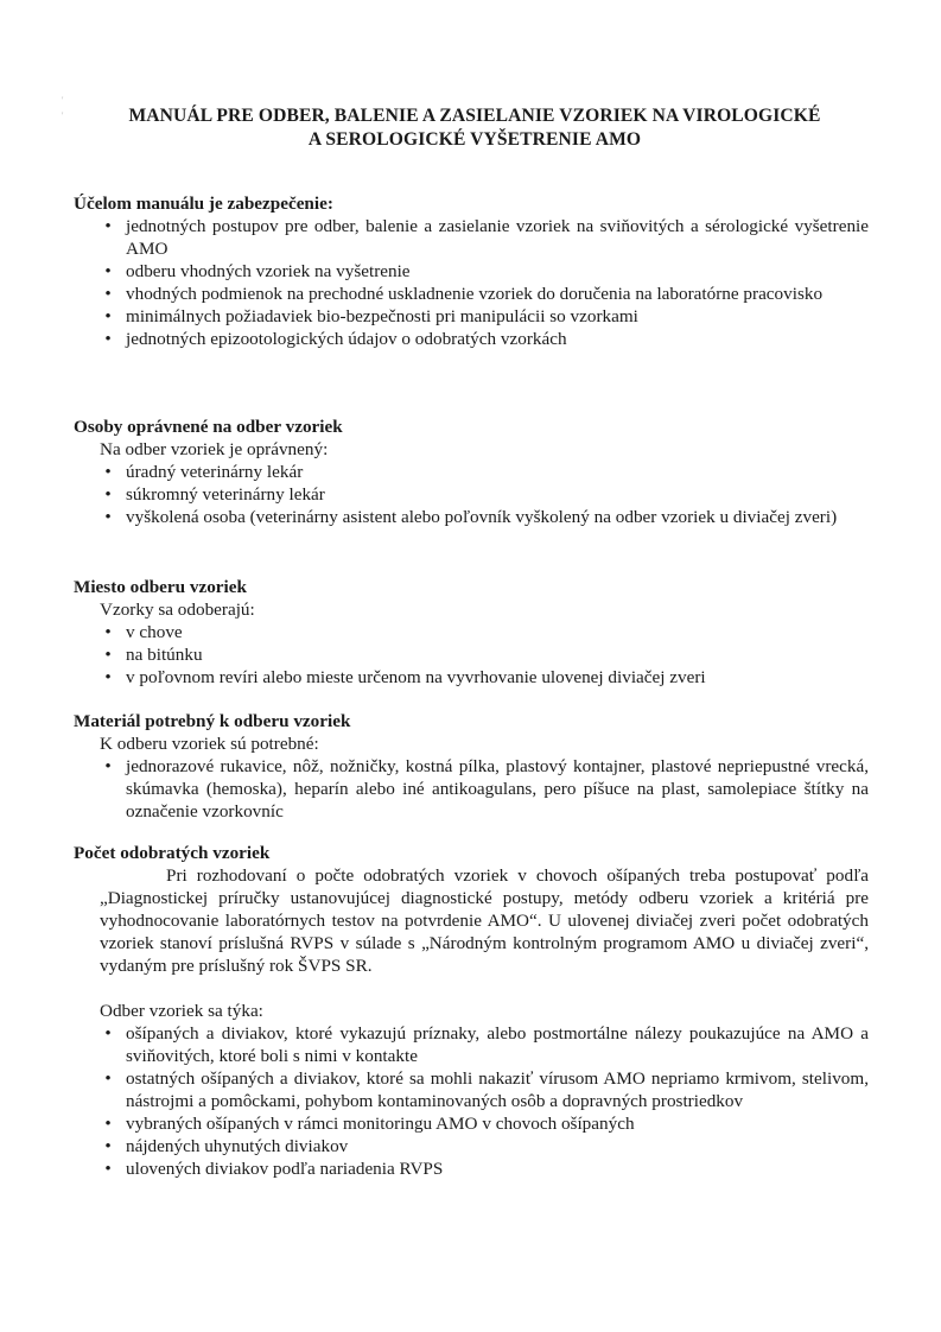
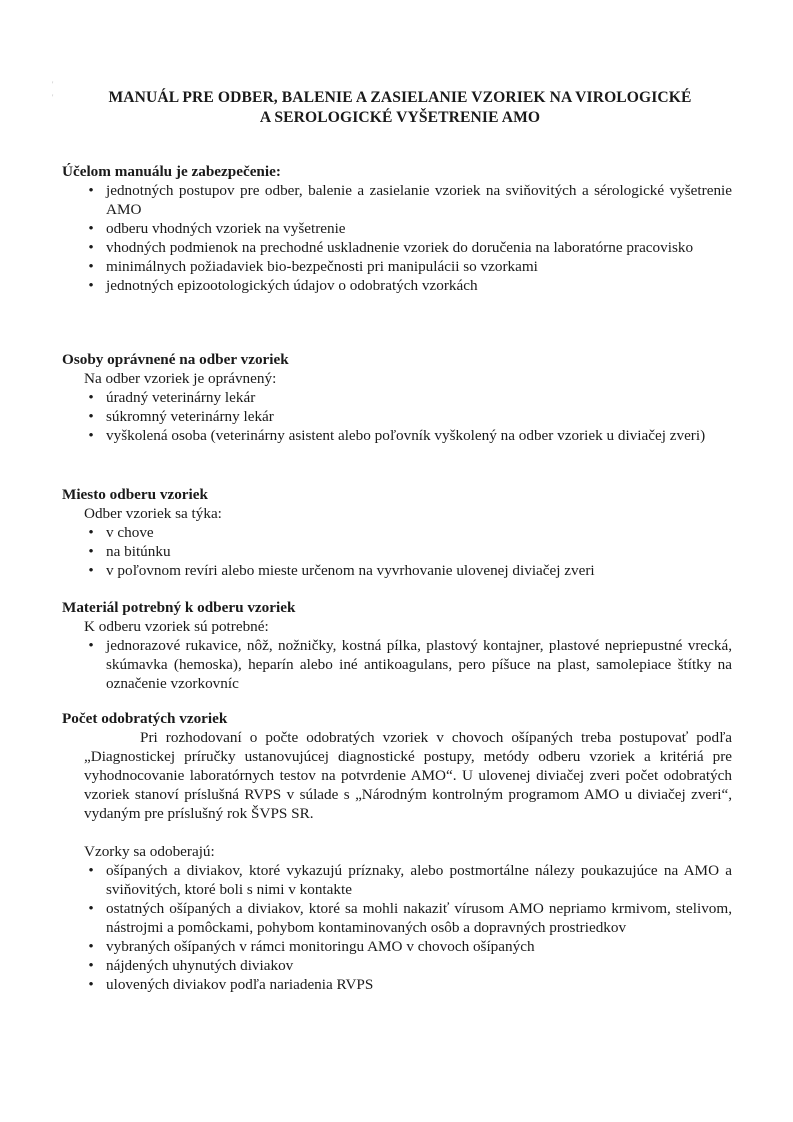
  '
  '
  MANUÁL PRE ODBER, BALENIE A ZASIELANIE VZORIEK NA VIROLOGICKÉ
  A SEROLOGICKÉ VYŠETRENIE AMO
  Účelom manuálu je zabezpečenie:
  •
  jednotných postupov pre odber, balenie a zasielanie vzoriek na sviňovitých a sérologické vyšetrenie AMO
  •
  odberu vhodných vzoriek na vyšetrenie
  •
  vhodných podmienok na prechodné uskladnenie vzoriek do doručenia na laboratórne pracovisko
  •
  minimálnych požiadaviek bio-bezpečnosti pri manipulácii so vzorkami
  •
  jednotných epizootologických údajov o odobratých vzorkách
  Osoby oprávnené na odber vzoriek
  Na odber vzoriek je oprávnený:
  •
  úradný veterinárny lekár
  •
  súkromný veterinárny lekár
  •
  vyškolená osoba (veterinárny asistent alebo poľovník vyškolený na odber vzoriek u diviačej zveri)
  Miesto odberu vzoriek
- Vzorky sa odoberajú:
+ Odber vzoriek sa týka:
  •
  v chove
  •
  na bitúnku
  •
  v poľovnom revíri alebo mieste určenom na vyvrhovanie ulovenej diviačej zveri
  Materiál potrebný k odberu vzoriek
  K odberu vzoriek sú potrebné:
  •
  jednorazové rukavice, nôž, nožničky, kostná pílka, plastový kontajner, plastové nepriepustné vrecká, skúmavka (hemoska), heparín alebo iné antikoagulans, pero píšuce na plast, samolepiace štítky na označenie vzorkovníc
  Počet odobratých vzoriek
  Pri rozhodovaní o počte odobratých vzoriek v chovoch ošípaných treba postupovať podľa „Diagnostickej príručky ustanovujúcej diagnostické postupy, metódy odberu vzoriek a kritériá pre vyhodnocovanie laboratórnych testov na potvrdenie AMO“. U ulovenej diviačej zveri počet odobratých vzoriek stanoví príslušná RVPS v súlade s „Národným kontrolným programom AMO u diviačej zveri“, vydaným pre príslušný rok ŠVPS SR.
- Odber vzoriek sa týka:
+ Vzorky sa odoberajú:
  •
  ošípaných a diviakov, ktoré vykazujú príznaky, alebo postmortálne nálezy poukazujúce na AMO a sviňovitých, ktoré boli s nimi v kontakte
  •
  ostatných ošípaných a diviakov, ktoré sa mohli nakaziť vírusom AMO nepriamo krmivom, stelivom, nástrojmi a pomôckami, pohybom kontaminovaných osôb a dopravných prostriedkov
  •
  vybraných ošípaných v rámci monitoringu AMO v chovoch ošípaných
  •
  nájdených uhynutých diviakov
  •
  ulovených diviakov podľa nariadenia RVPS
